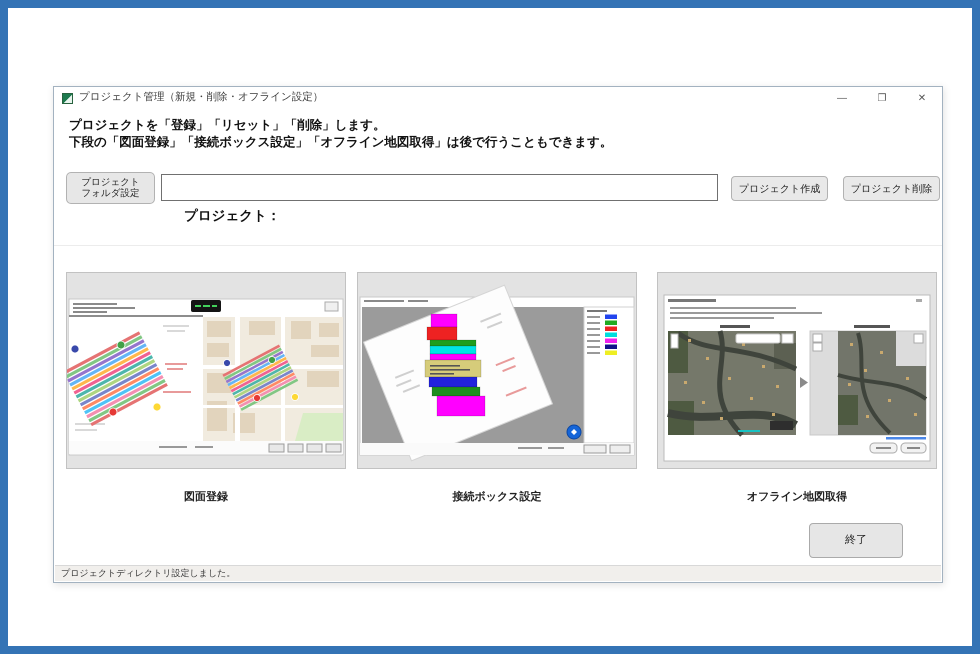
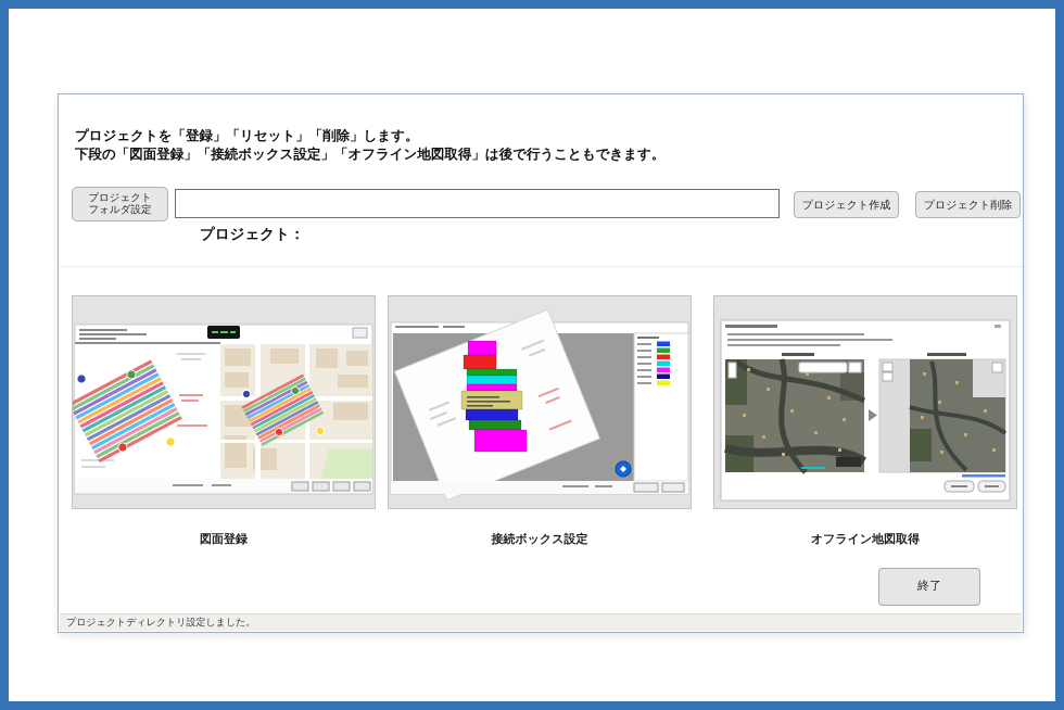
- プロジェクト管理（新規・削除・オフライン設定）
- —
- ❐
- ✕
  プロジェクトを「登録」「リセット」「削除」します。
  下段の「図面登録」「接続ボックス設定」「オフライン地図取得」は後で行うこともできます。
  プロジェクト
  フォルダ設定
  プロジェクト作成
  プロジェクト削除
  プロジェクト：
  図面登録
  接続ボックス設定
  オフライン地図取得
  終了
  プロジェクトディレクトリ設定しました。
